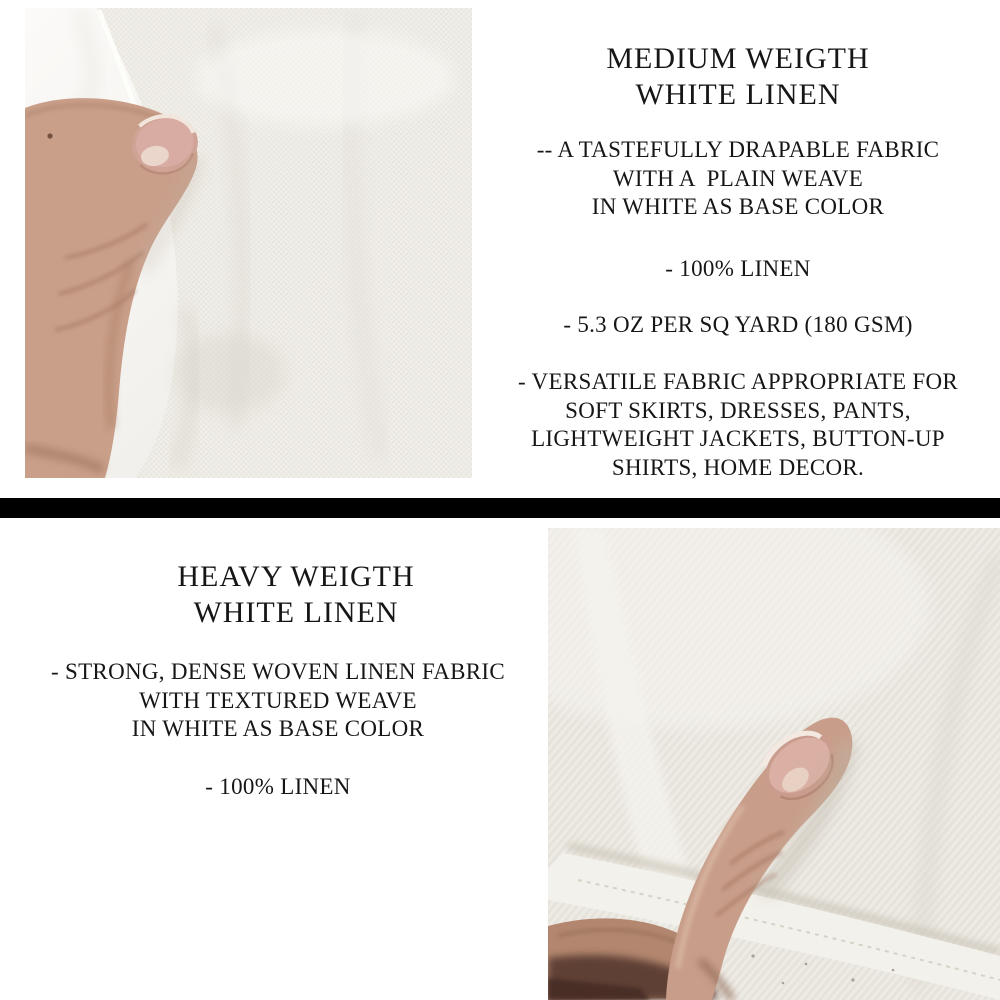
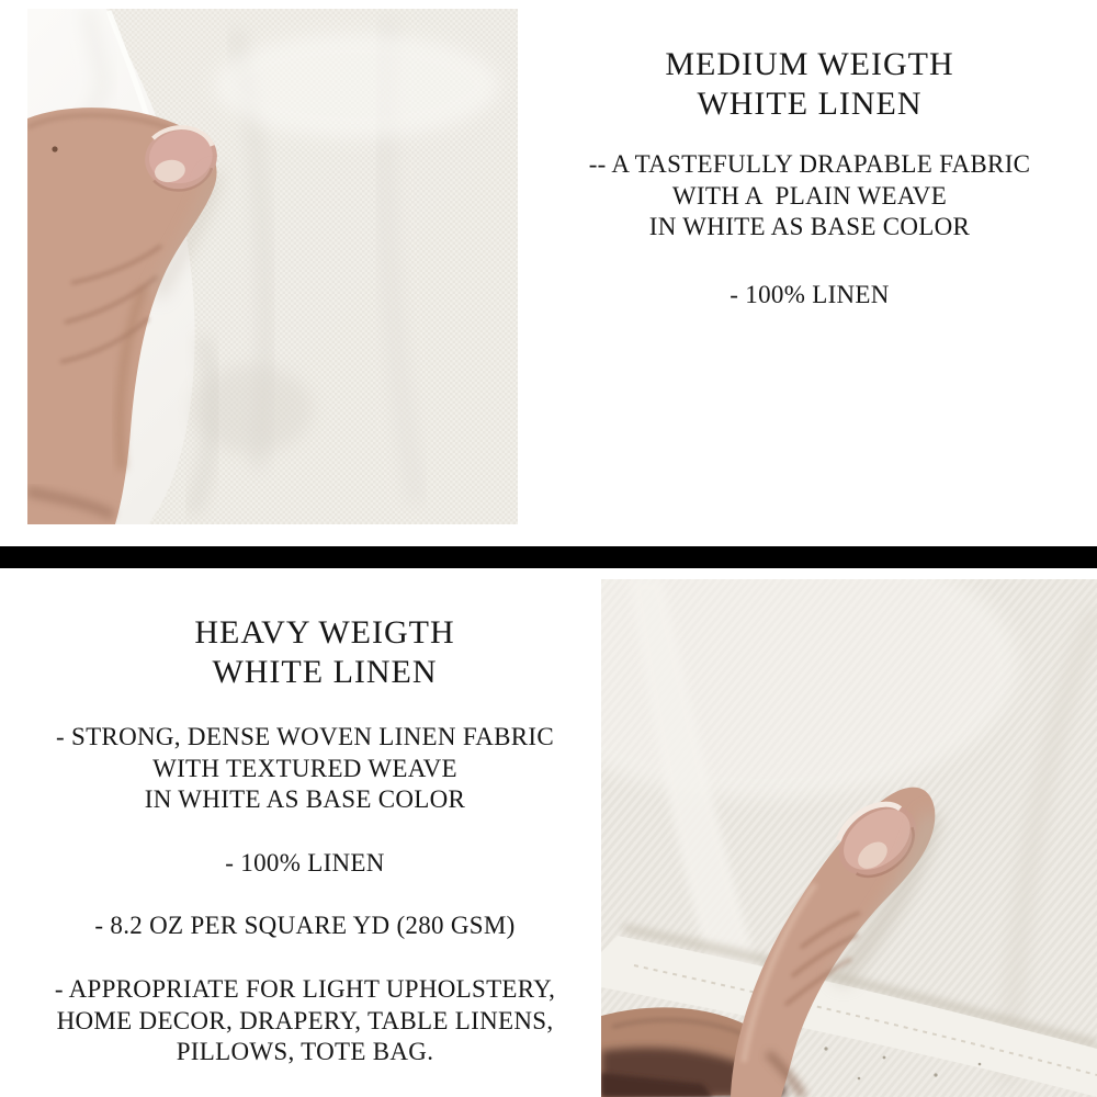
  MEDIUM WEIGTH
  WHITE LINEN
  -- A TASTEFULLY DRAPABLE FABRIC
  WITH A PLAIN WEAVE
  IN WHITE AS BASE COLOR
  - 100% LINEN
- - 5.3 OZ PER SQ YARD (180 GSM)
- - VERSATILE FABRIC APPROPRIATE FOR
- SOFT SKIRTS, DRESSES, PANTS,
- LIGHTWEIGHT JACKETS, BUTTON-UP
- SHIRTS, HOME DECOR.
  HEAVY WEIGTH
  WHITE LINEN
  - STRONG, DENSE WOVEN LINEN FABRIC
  WITH TEXTURED WEAVE
  IN WHITE AS BASE COLOR
  - 100% LINEN
+ - 8.2 OZ PER SQUARE YD (280 GSM)
+ - APPROPRIATE FOR LIGHT UPHOLSTERY,
+ HOME DECOR, DRAPERY, TABLE LINENS,
+ PILLOWS, TOTE BAG.
